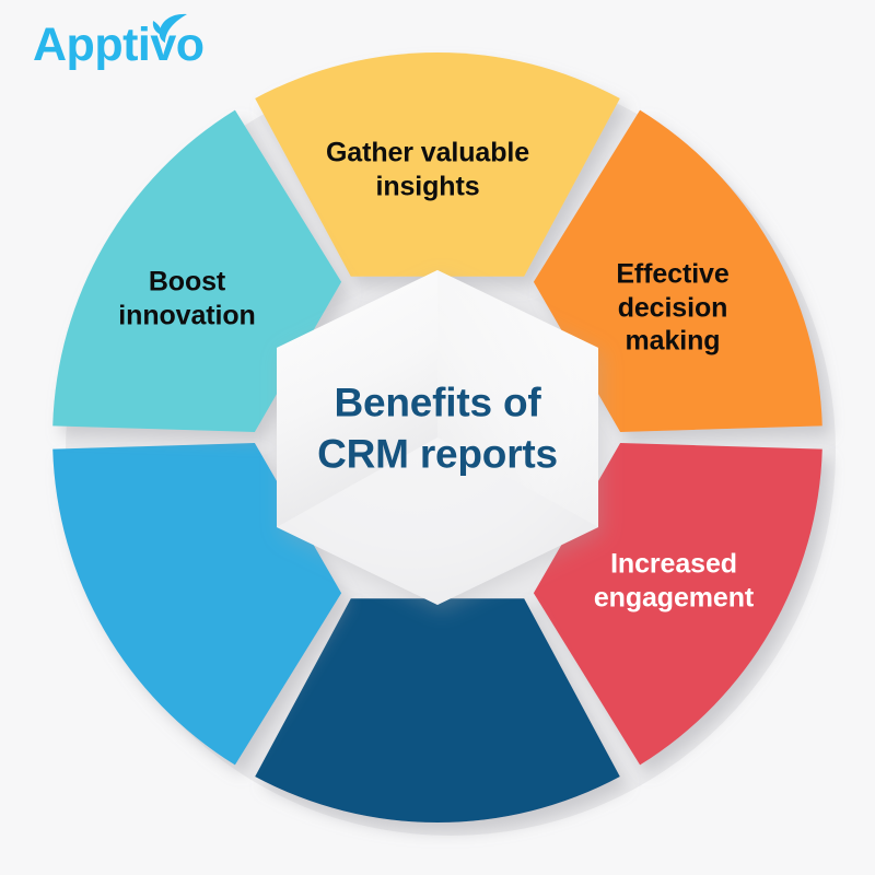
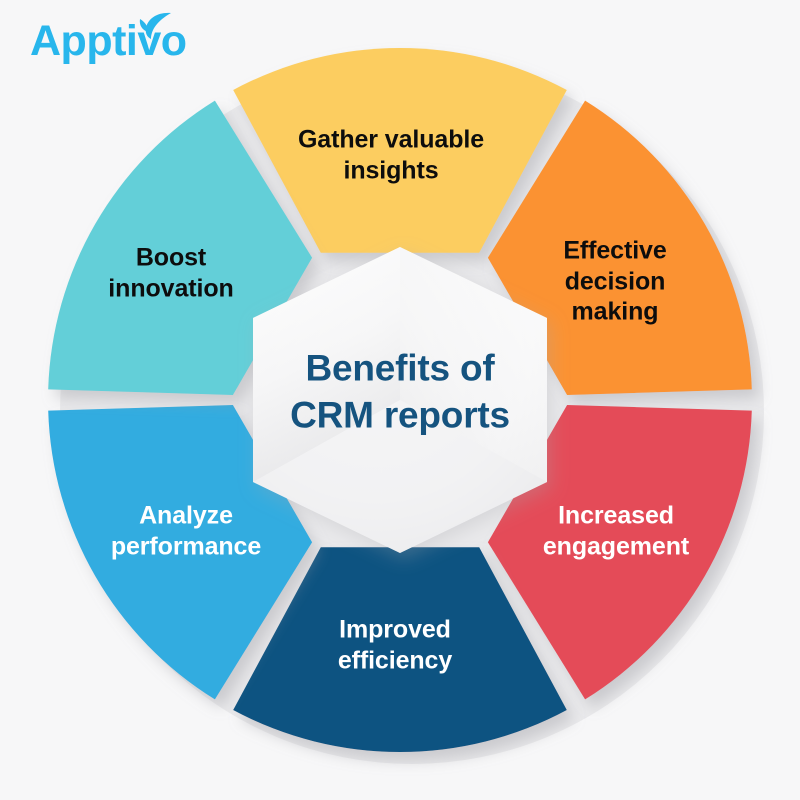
  Apptivo
  Gather valuable
  insights
  Effective
  decision
  making
  Increased
  engagement
+ Improved
+ efficiency
+ Analyze
+ performance
  Boost
  innovation
  Benefits of
  CRM reports
